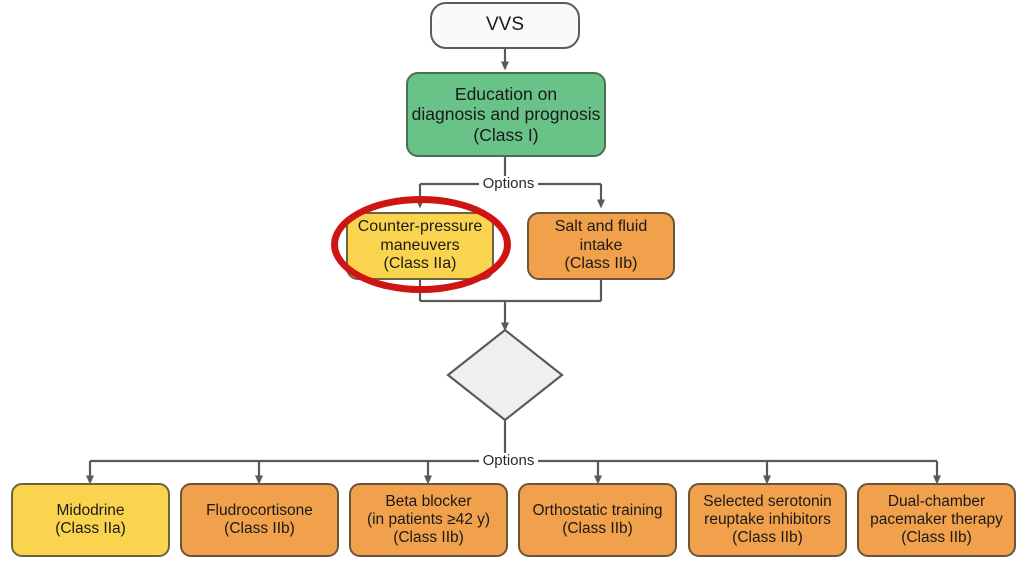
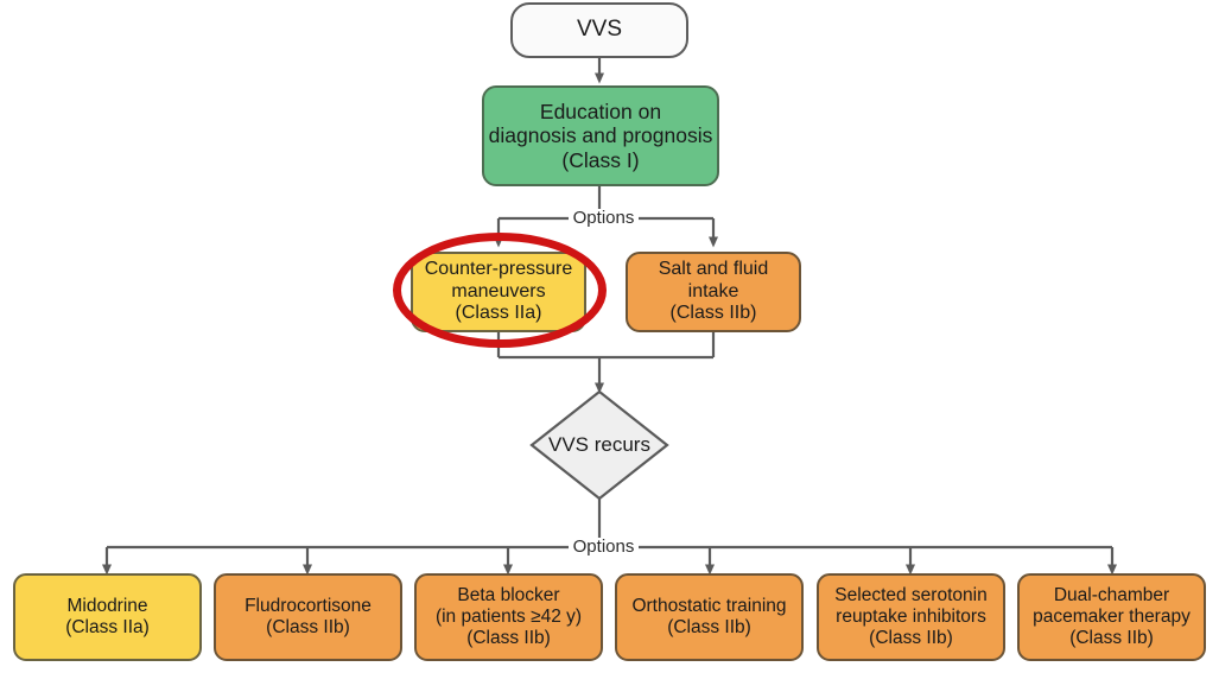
  VVS
  Education on
  diagnosis and prognosis
  (Class I)
  Options
  Counter-pressure
  maneuvers
  (Class IIa)
  Salt and fluid
  intake
  (Class IIb)
+ VVS recurs
  Options
  Midodrine
  (Class IIa)
  Fludrocortisone
  (Class IIb)
  Beta blocker
  (in patients ≥42 y)
  (Class IIb)
  Orthostatic training
  (Class IIb)
  Selected serotonin
  reuptake inhibitors
  (Class IIb)
  Dual-chamber
  pacemaker therapy
  (Class IIb)
